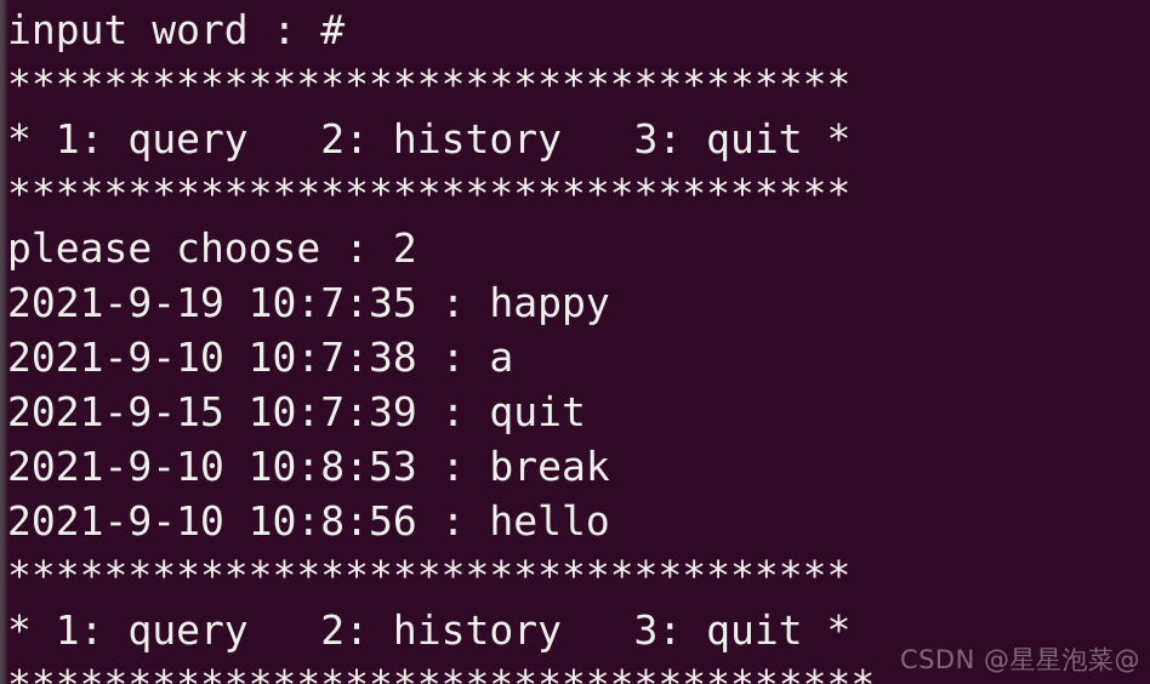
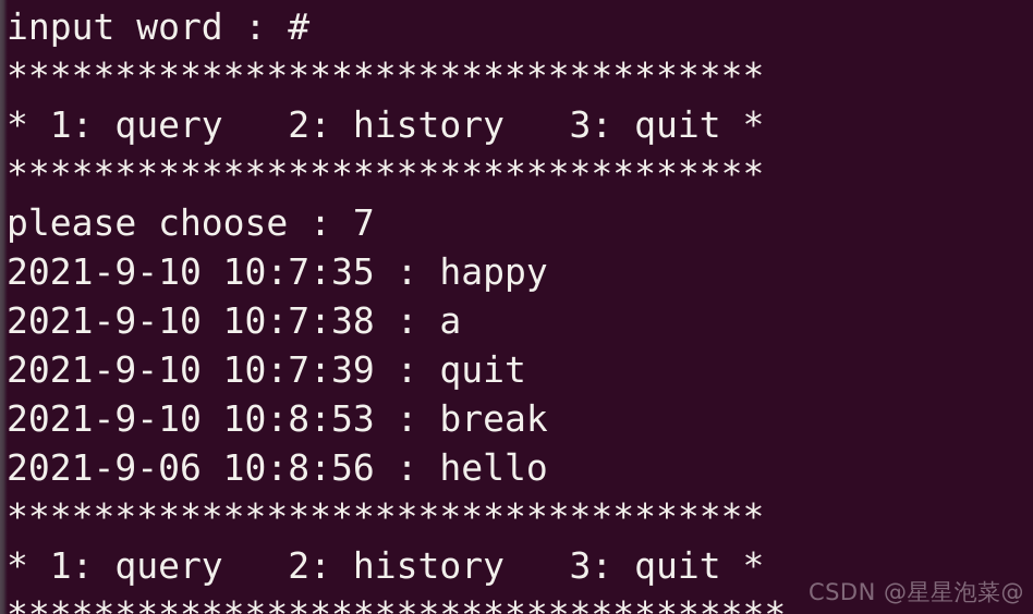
  input word : #
  ***********************************
  * 1: query 2: history 3: quit *
  ***********************************
- please choose : 2
+ please choose : 7
- 2021-9-19 10:7:35 : happy
+ 2021-9-10 10:7:35 : happy
  2021-9-10 10:7:38 : a
- 2021-9-15 10:7:39 : quit
+ 2021-9-10 10:7:39 : quit
  2021-9-10 10:8:53 : break
- 2021-9-10 10:8:56 : hello
+ 2021-9-06 10:8:56 : hello
  ***********************************
  * 1: query 2: history 3: quit *
  CSDN @星星泡菜@
